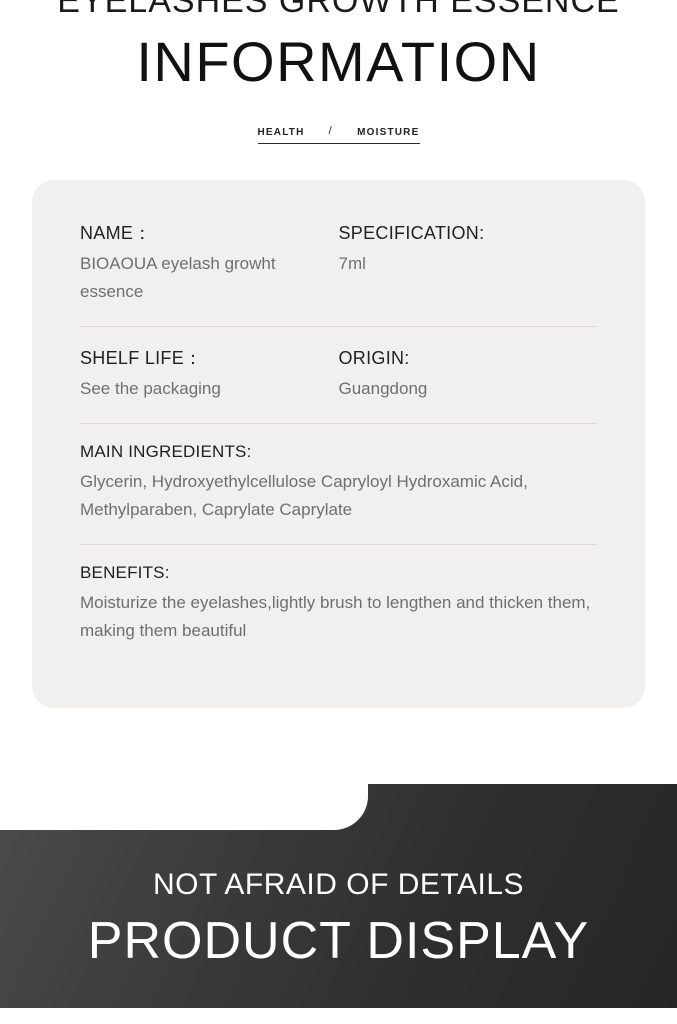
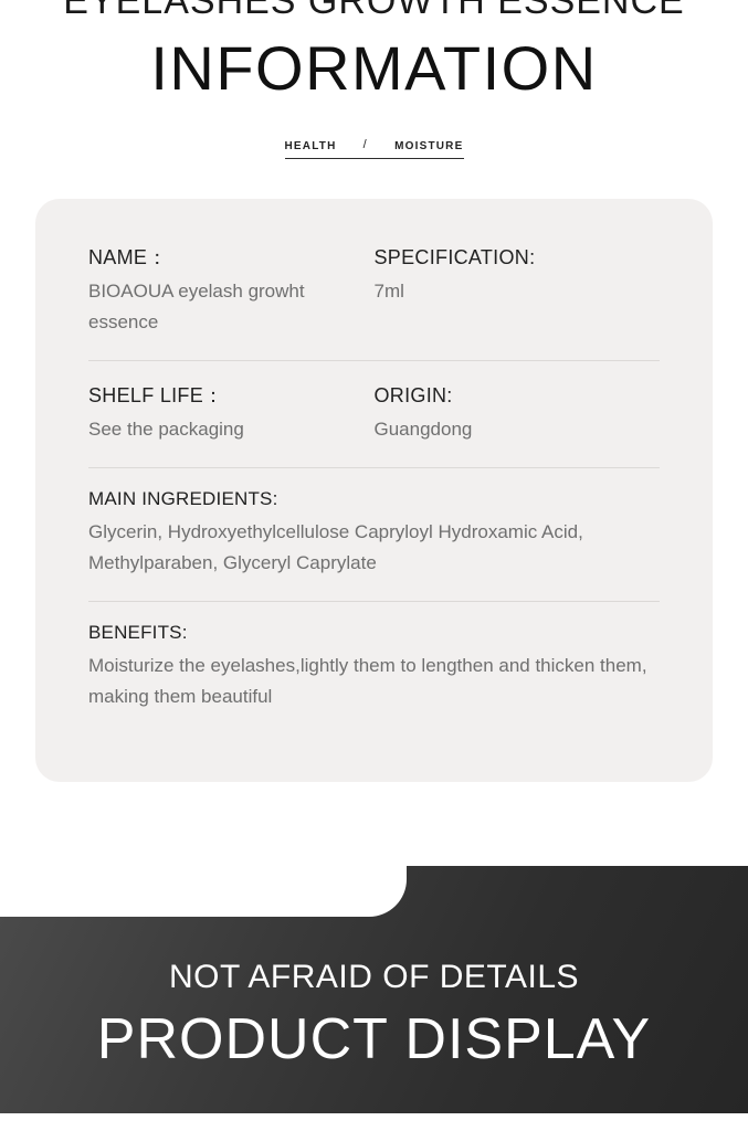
  EYELASHES GROWTH ESSENCE
  INFORMATION
  HEALTH
  /
  MOISTURE
  NAME：
  BIOAOUA eyelash growht essence
  SPECIFICATION:
  7ml
  SHELF LIFE：
  See the packaging
  ORIGIN:
  Guangdong
  MAIN INGREDIENTS:
- Glycerin, Hydroxyethylcellulose Capryloyl Hydroxamic Acid, Methylparaben, Caprylate Caprylate
+ Glycerin, Hydroxyethylcellulose Capryloyl Hydroxamic Acid, Methylparaben, Glyceryl Caprylate
  BENEFITS:
- Moisturize the eyelashes,lightly brush to lengthen and thicken them, making them beautiful
+ Moisturize the eyelashes,lightly them to lengthen and thicken them, making them beautiful
  NOT AFRAID OF DETAILS
  PRODUCT DISPLAY
